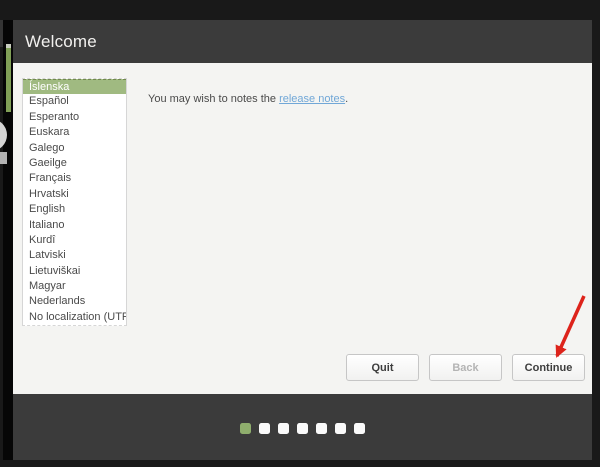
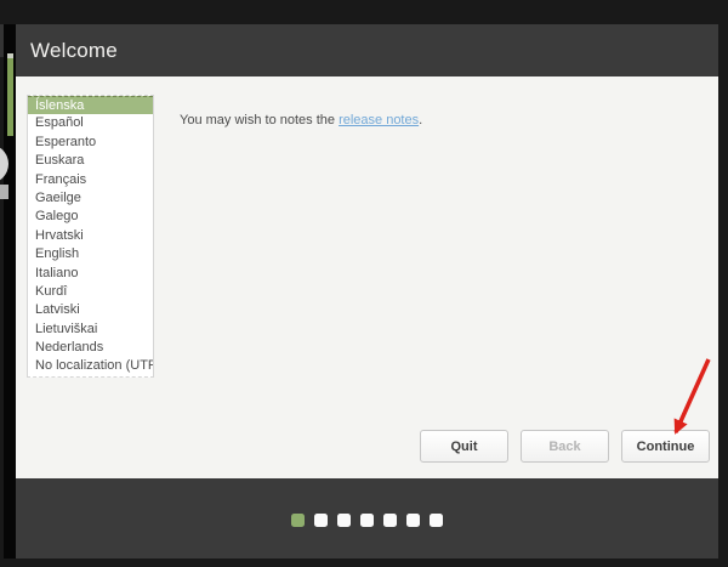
  Welcome
  Íslenska
  Español
  Esperanto
  Euskara
- Galego
+ Français
  Gaeilge
- Français
+ Galego
  Hrvatski
  English
  Italiano
  Kurdî
  Latviski
  Lietuviškai
- Magyar
  Nederlands
  No localization (UTF
  You may wish to notes the release notes.
  Quit
  Back
  Continue
